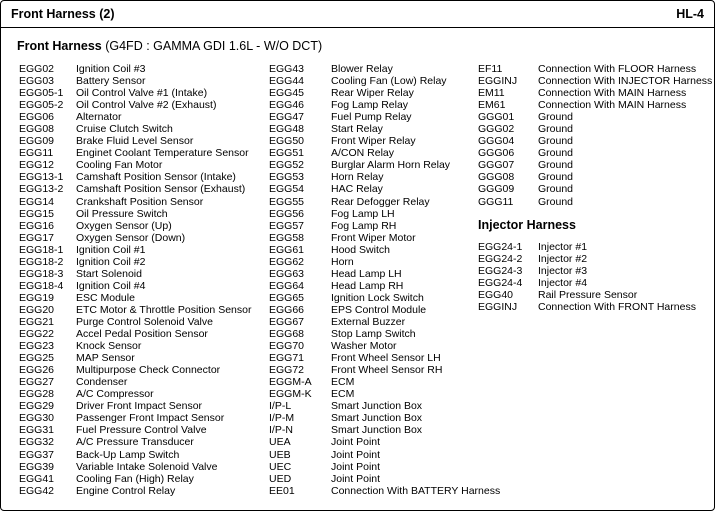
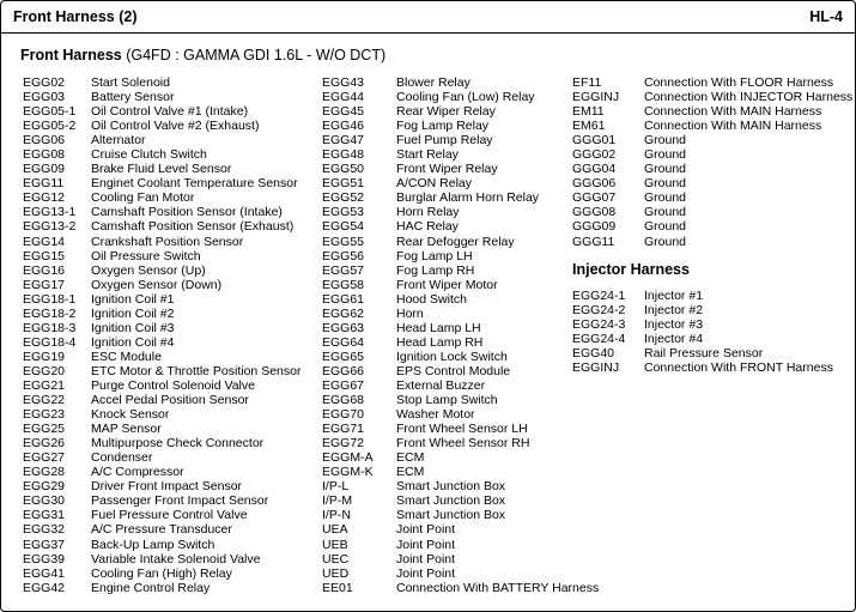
  Front Harness (2)
  HL-4
  Front Harness (G4FD : GAMMA GDI 1.6L - W/O DCT)
- EGG02 Ignition Coil #3
+ EGG02 Start Solenoid
  EGG03 Battery Sensor
  EGG05-1 Oil Control Valve #1 (Intake)
  EGG05-2 Oil Control Valve #2 (Exhaust)
  EGG06 Alternator
  EGG08 Cruise Clutch Switch
  EGG09 Brake Fluid Level Sensor
  EGG11 Enginet Coolant Temperature Sensor
  EGG12 Cooling Fan Motor
  EGG13-1 Camshaft Position Sensor (Intake)
  EGG13-2 Camshaft Position Sensor (Exhaust)
  EGG14 Crankshaft Position Sensor
  EGG15 Oil Pressure Switch
  EGG16 Oxygen Sensor (Up)
  EGG17 Oxygen Sensor (Down)
  EGG18-1 Ignition Coil #1
  EGG18-2 Ignition Coil #2
- EGG18-3 Start Solenoid
+ EGG18-3 Ignition Coil #3
  EGG18-4 Ignition Coil #4
  EGG19 ESC Module
  EGG20 ETC Motor & Throttle Position Sensor
  EGG21 Purge Control Solenoid Valve
  EGG22 Accel Pedal Position Sensor
  EGG23 Knock Sensor
  EGG25 MAP Sensor
  EGG26 Multipurpose Check Connector
  EGG27 Condenser
  EGG28 A/C Compressor
  EGG29 Driver Front Impact Sensor
  EGG30 Passenger Front Impact Sensor
  EGG31 Fuel Pressure Control Valve
  EGG32 A/C Pressure Transducer
  EGG37 Back-Up Lamp Switch
  EGG39 Variable Intake Solenoid Valve
  EGG41 Cooling Fan (High) Relay
  EGG42 Engine Control Relay
  EGG43 Blower Relay
  EGG44 Cooling Fan (Low) Relay
  EGG45 Rear Wiper Relay
  EGG46 Fog Lamp Relay
  EGG47 Fuel Pump Relay
  EGG48 Start Relay
  EGG50 Front Wiper Relay
  EGG51 A/CON Relay
  EGG52 Burglar Alarm Horn Relay
  EGG53 Horn Relay
  EGG54 HAC Relay
  EGG55 Rear Defogger Relay
  EGG56 Fog Lamp LH
  EGG57 Fog Lamp RH
  EGG58 Front Wiper Motor
  EGG61 Hood Switch
  EGG62 Horn
  EGG63 Head Lamp LH
  EGG64 Head Lamp RH
  EGG65 Ignition Lock Switch
  EGG66 EPS Control Module
  EGG67 External Buzzer
  EGG68 Stop Lamp Switch
  EGG70 Washer Motor
  EGG71 Front Wheel Sensor LH
  EGG72 Front Wheel Sensor RH
  EGGM-A ECM
  EGGM-K ECM
  I/P-L Smart Junction Box
  I/P-M Smart Junction Box
  I/P-N Smart Junction Box
  UEA Joint Point
  UEB Joint Point
  UEC Joint Point
  UED Joint Point
  EE01 Connection With BATTERY Harness
  EF11 Connection With FLOOR Harness
  EGGINJ Connection With INJECTOR Harness
  EM11 Connection With MAIN Harness
  EM61 Connection With MAIN Harness
  GGG01 Ground
  GGG02 Ground
  GGG04 Ground
  GGG06 Ground
  GGG07 Ground
  GGG08 Ground
  GGG09 Ground
  GGG11 Ground
  Injector Harness
  EGG24-1 Injector #1
  EGG24-2 Injector #2
  EGG24-3 Injector #3
  EGG24-4 Injector #4
  EGG40 Rail Pressure Sensor
  EGGINJ Connection With FRONT Harness
